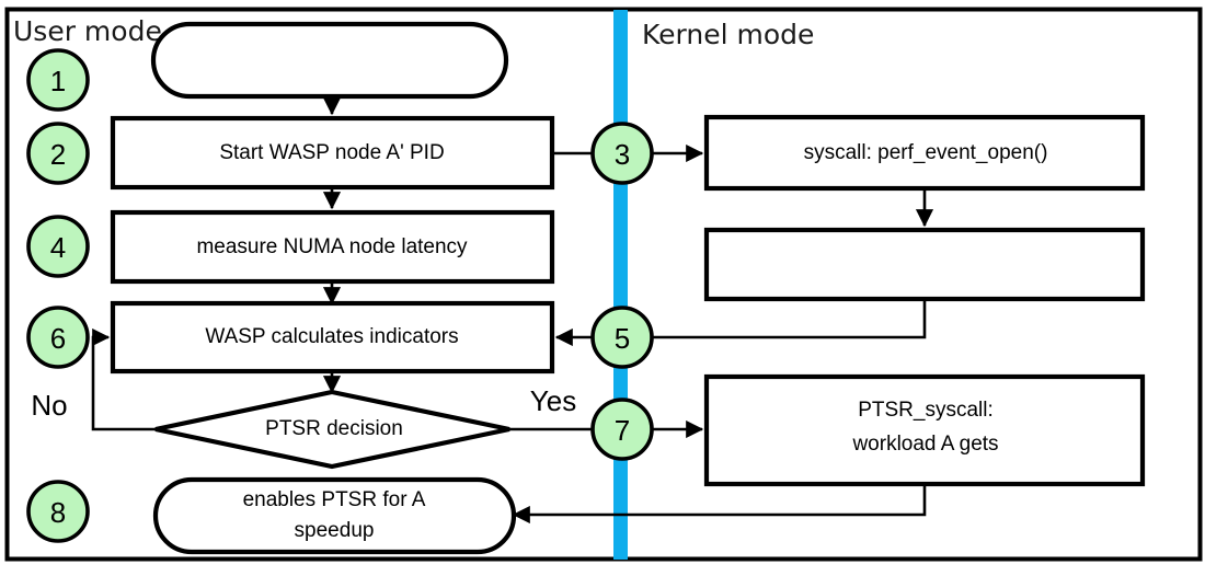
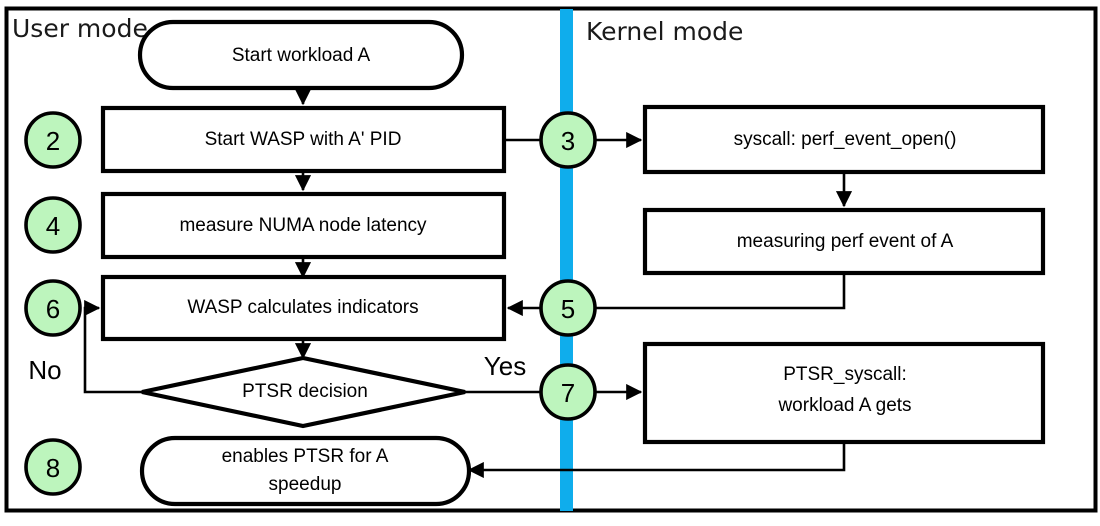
  User mode
  Kernel mode
+ Start workload A
- Start WASP node A' PID
+ Start WASP with A' PID
  measure NUMA node latency
  WASP calculates indicators
  PTSR decision
  enables PTSR for A
  speedup
  syscall: perf_event_open()
+ measuring perf event of A
  PTSR_syscall:
  workload A gets
  No
  Yes
- 1
  2
  3
  4
  5
  6
  7
  8
